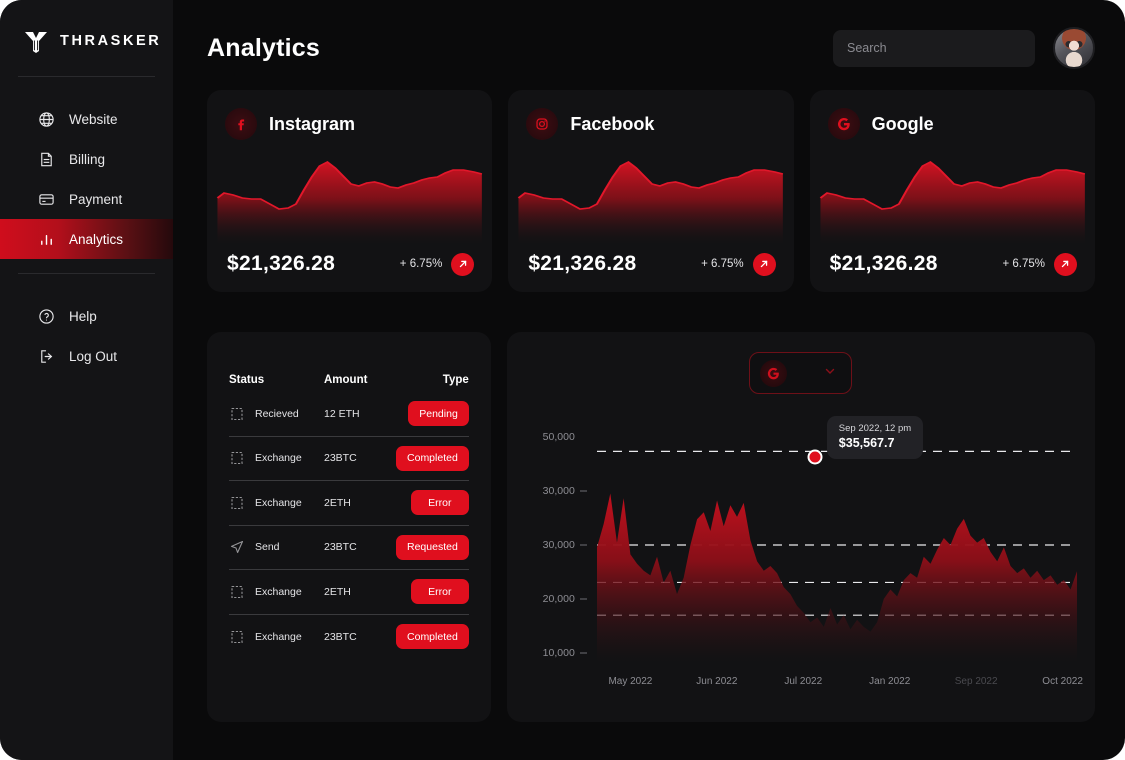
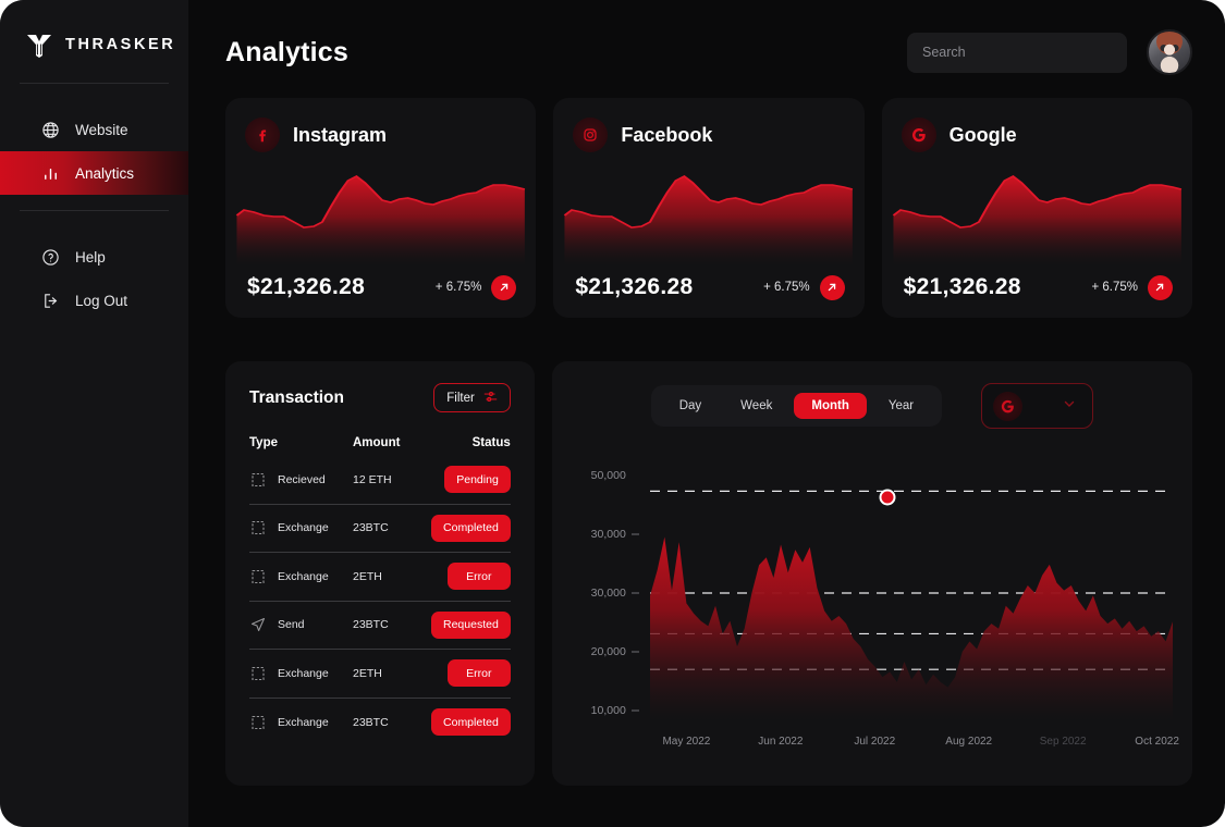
  THRASKER
  Website
- Billing
- Payment
  Analytics
  Help
  Log Out
  Analytics
  Search
  Instagram
  $21,326.28
  + 6.75%
  Facebook
  $21,326.28
  + 6.75%
  Google
  $21,326.28
  + 6.75%
+ Transaction
+ Filter
- Status
+ Type
  Amount
- Type
+ Status
  Recieved
  12 ETH
  Pending
  Exchange
  23BTC
  Completed
  Exchange
  2ETH
  Error
  Send
  23BTC
  Requested
  Exchange
  2ETH
  Error
  Exchange
  23BTC
  Completed
+ Day
+ Week
+ Month
+ Year
  50,000
  30,000
  30,000
  20,000
  10,000
  May 2022
  Jun 2022
  Jul 2022
- Jan 2022
+ Aug 2022
  Sep 2022
  Oct 2022
- Sep 2022, 12 pm
- $35,567.7
